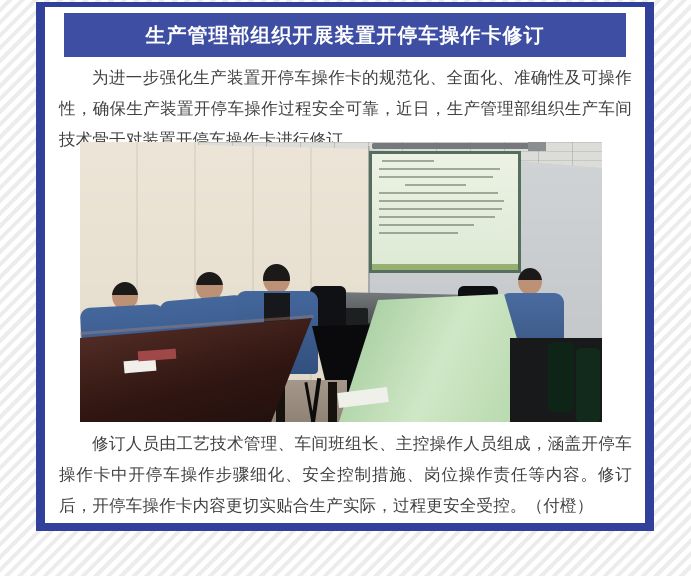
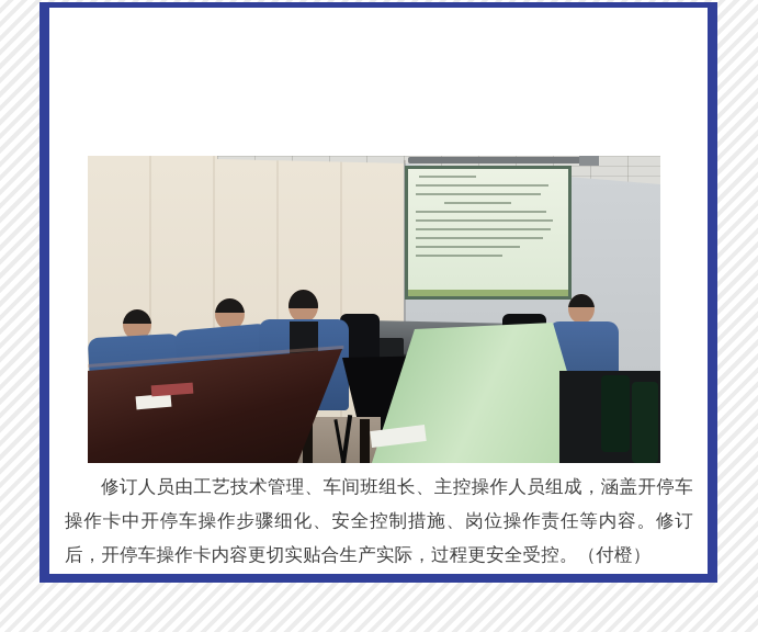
- 生产管理部组织开展装置开停车操作卡修订
- 为进一步强化生产装置开停车操作卡的规范化、全面化、准确性及可操作性，确保生产装置开停车操作过程安全可靠，近日，生产管理部组织生产车间技术骨干对装置开停车操作卡进行修订。
  修订人员由工艺技术管理、车间班组长、主控操作人员组成，涵盖开停车操作卡中开停车操作步骤细化、安全控制措施、岗位操作责任等内容。修订后，开停车操作卡内容更切实贴合生产实际，过程更安全受控。（付橙）
